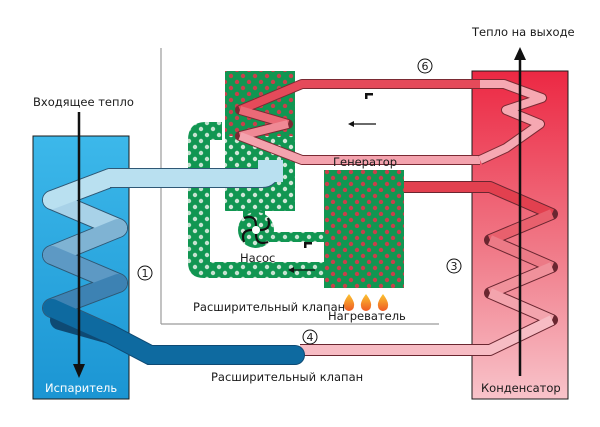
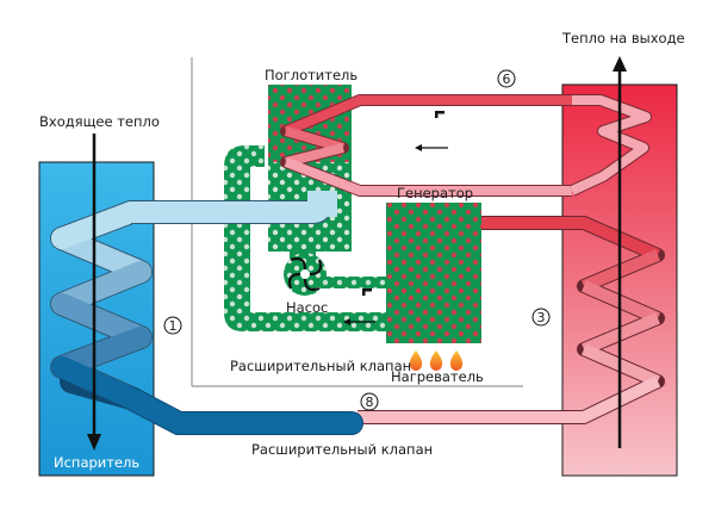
  1
  6
  3
- 4
+ 8
  Входящее тепло
  Тепло на выходе
+ Поглотитель
  Генератор
  Насос
  Расширительный клапан
  Нагреватель
  Расширительный клапан
  Испаритель
- Конденсатор
